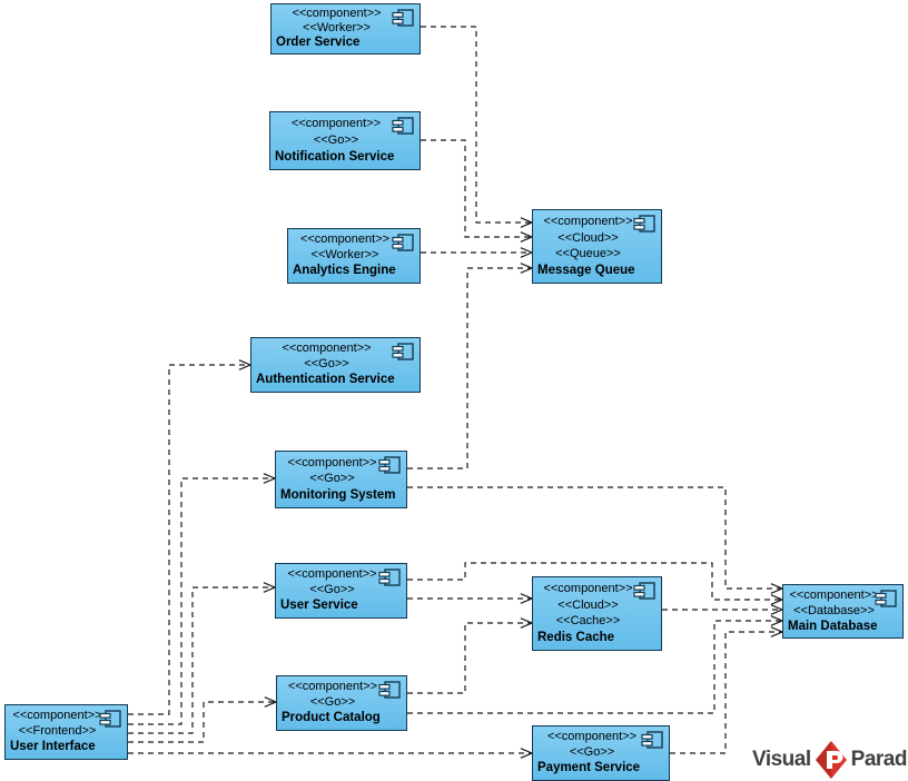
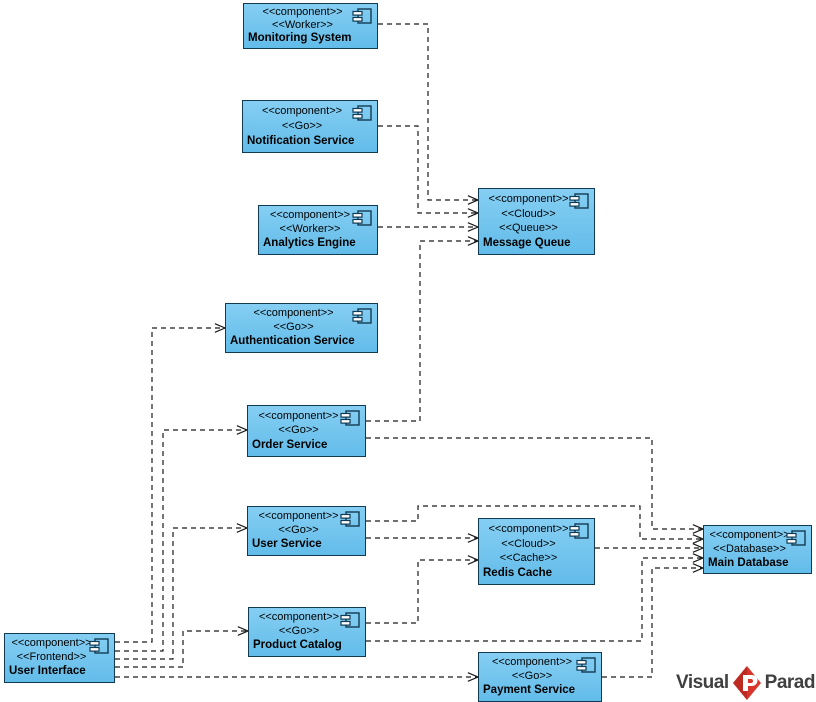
  <<component>>
  <<Worker>>
- Order Service
+ Monitoring System
  <<component>>
  <<Go>>
  Notification Service
  <<component>>
  <<Worker>>
  Analytics Engine
  <<component>>
  <<Cloud>>
  <<Queue>>
  Message Queue
  <<component>>
  <<Go>>
  Authentication Service
  <<component>>
  <<Go>>
- Monitoring System
+ Order Service
  <<component>>
  <<Go>>
  User Service
  <<component>>
  <<Cloud>>
  <<Cache>>
  Redis Cache
  <<component>>
  <<Database>>
  Main Database
  <<component>>
  <<Go>>
  Product Catalog
  <<component>>
  <<Frontend>>
  User Interface
  <<component>>
  <<Go>>
  Payment Service
  Visual
